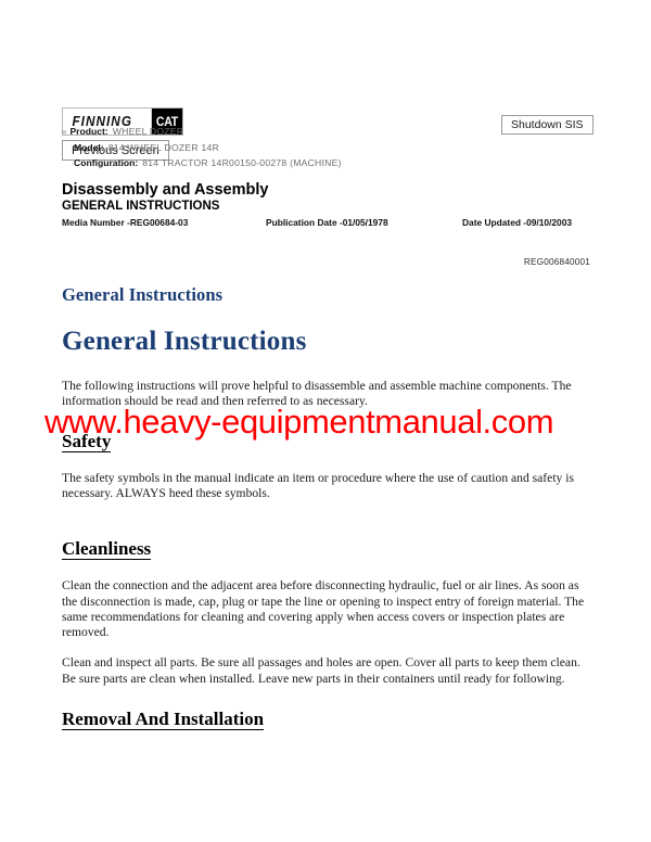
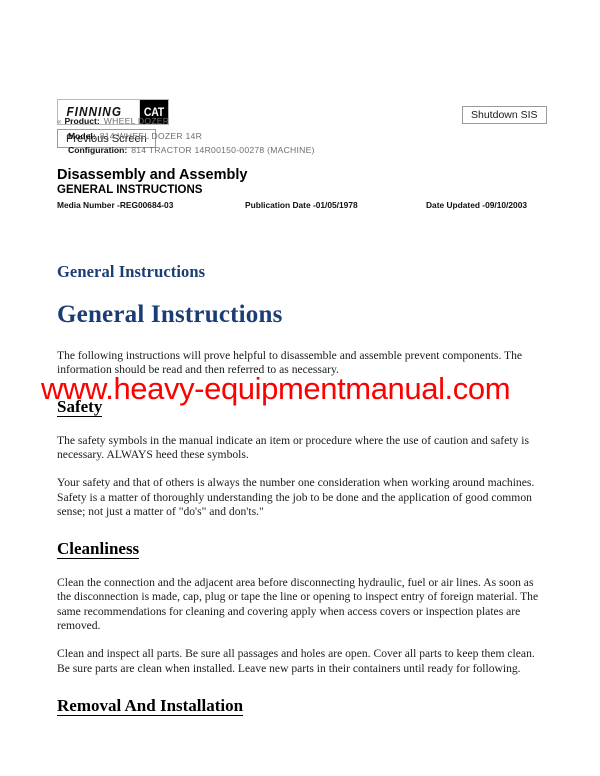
  FINNING
  CAT
  Previous Screen
  Shutdown SIS
  «
  Product:
  WHEEL DOZER
  Model:
  814 WHEEL DOZER 14R
  Configuration:
  814 TRACTOR 14R00150-00278 (MACHINE)
  Disassembly and Assembly
  GENERAL INSTRUCTIONS
  Media Number -REG00684-03
  Publication Date -01/05/1978
  Date Updated -09/10/2003
- REG006840001
  General Instructions
  General Instructions
- The following instructions will prove helpful to disassemble and assemble machine components. The information should be read and then referred to as necessary.
+ The following instructions will prove helpful to disassemble and assemble prevent components. The information should be read and then referred to as necessary.
  Safety
  The safety symbols in the manual indicate an item or procedure where the use of caution and safety is necessary. ALWAYS heed these symbols.
+ Your safety and that of others is always the number one consideration when working around machines. Safety is a matter of thoroughly understanding the job to be done and the application of good common sense; not just a matter of "do's" and don'ts."
  Cleanliness
  Clean the connection and the adjacent area before disconnecting hydraulic, fuel or air lines. As soon as the disconnection is made, cap, plug or tape the line or opening to inspect entry of foreign material. The same recommendations for cleaning and covering apply when access covers or inspection plates are removed.
  Clean and inspect all parts. Be sure all passages and holes are open. Cover all parts to keep them clean. Be sure parts are clean when installed. Leave new parts in their containers until ready for following.
  Removal And Installation
  www.heavy-equipmentmanual.com
